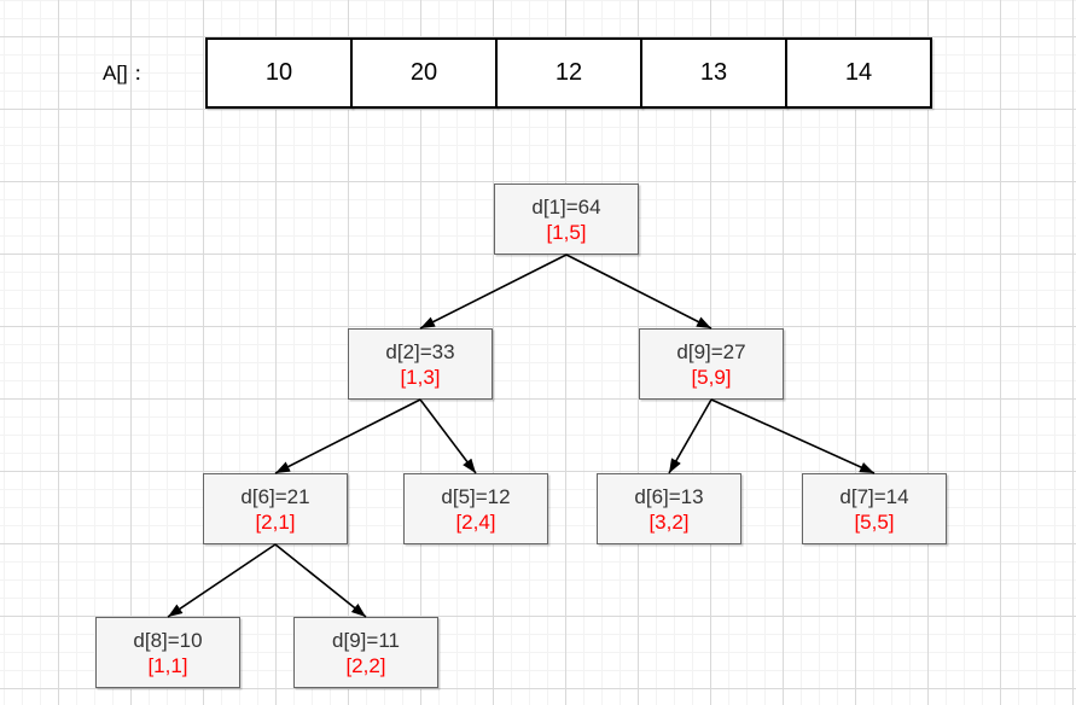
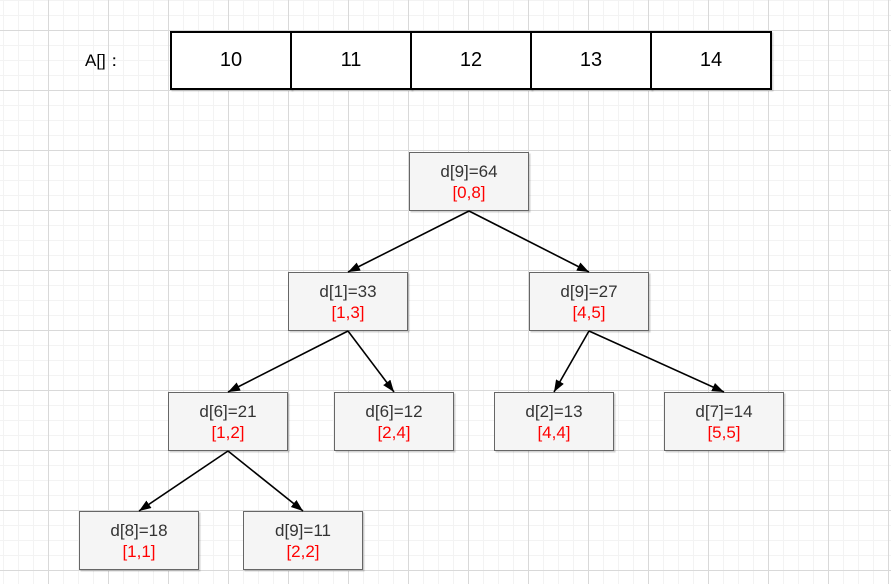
  A[]：
  10
- 20
+ 11
  12
  13
  14
- d[1]=64
+ d[9]=64
- [1,5]
+ [0,8]
- d[2]=33
+ d[1]=33
  [1,3]
  d[9]=27
- [5,9]
+ [4,5]
  d[6]=21
- [2,1]
+ [1,2]
- d[5]=12
+ d[6]=12
  [2,4]
- d[6]=13
+ d[2]=13
- [3,2]
+ [4,4]
  d[7]=14
  [5,5]
- d[8]=10
+ d[8]=18
  [1,1]
  d[9]=11
  [2,2]
